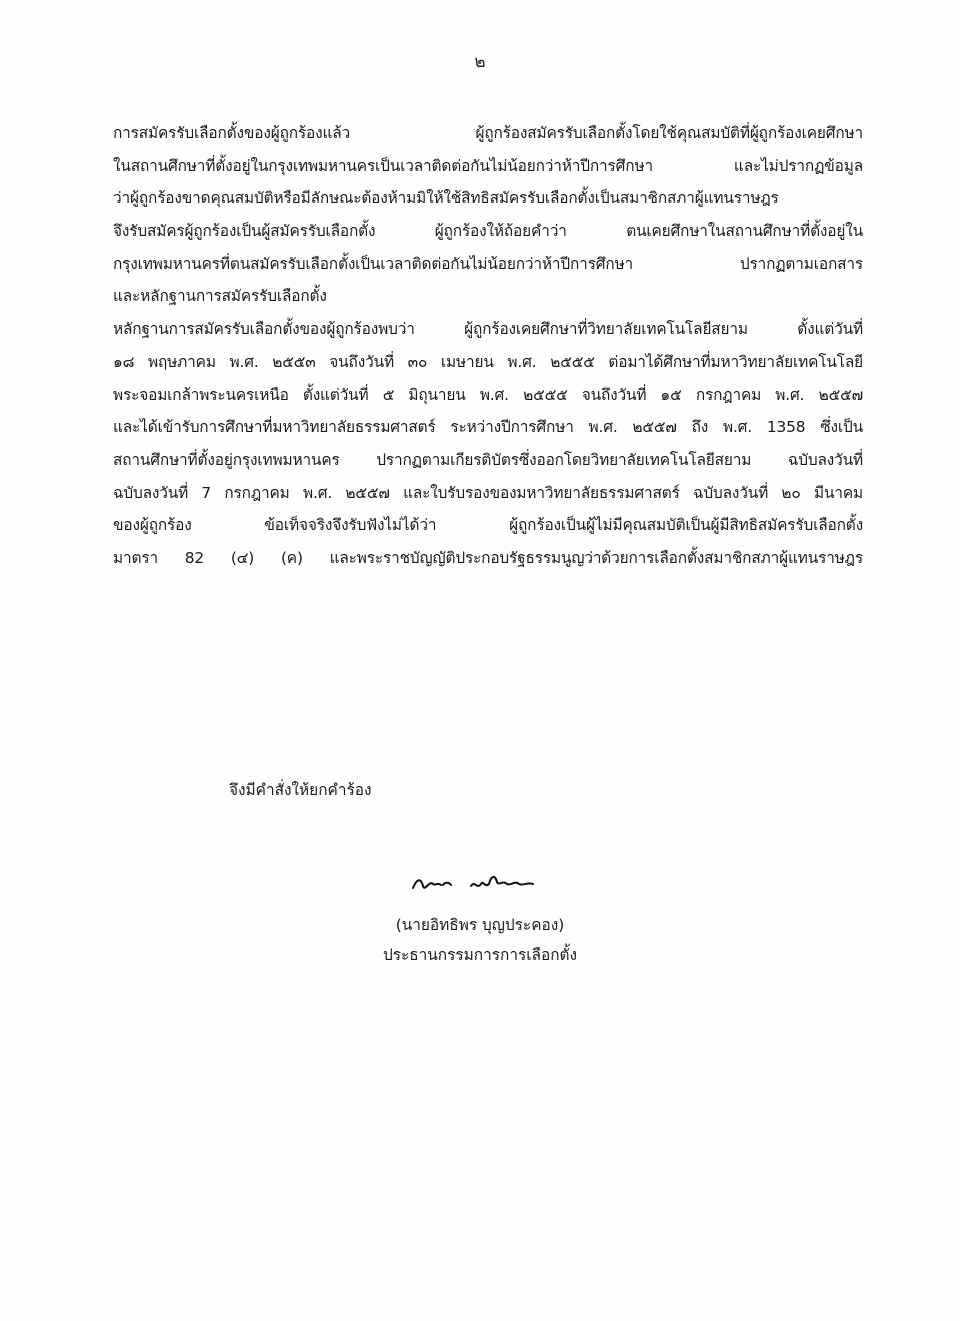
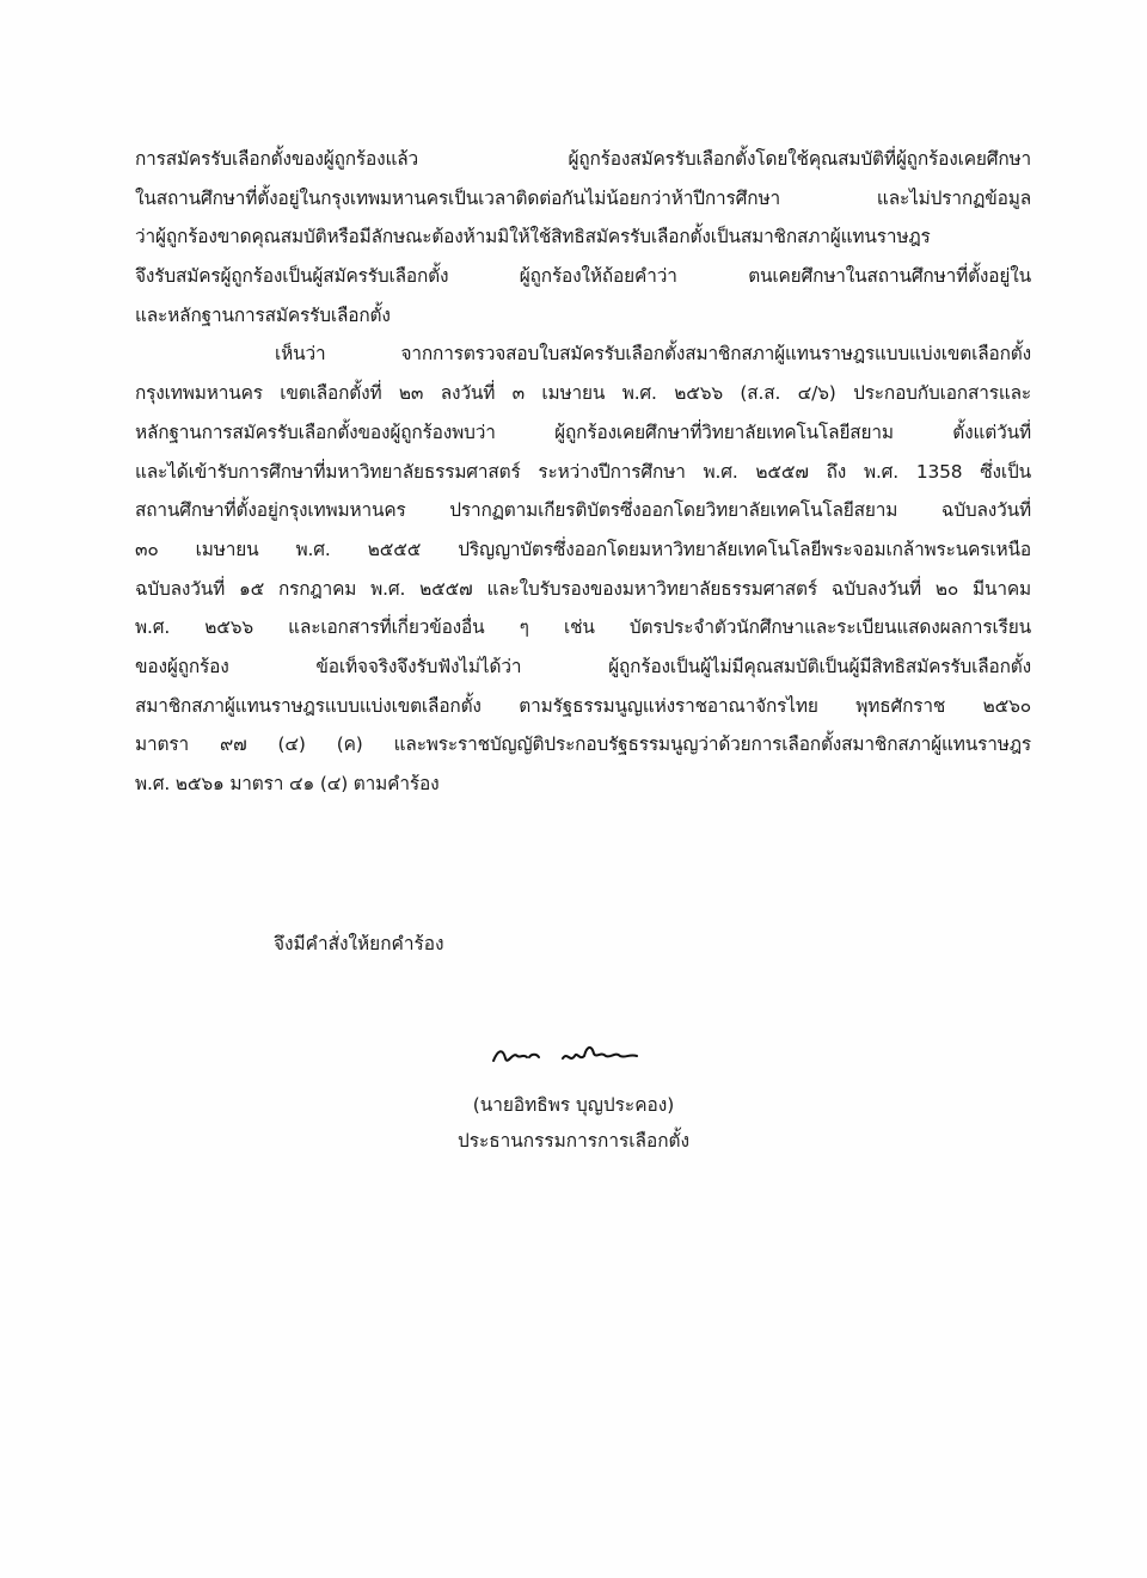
- ๒
  การสมัครรับเลือกตั้งของผู้ถูกร้องแล้ว ผู้ถูกร้องสมัครรับเลือกตั้งโดยใช้คุณสมบัติที่ผู้ถูกร้องเคยศึกษา
  ในสถานศึกษาที่ตั้งอยู่ในกรุงเทพมหานครเป็นเวลาติดต่อกันไม่น้อยกว่าห้าปีการศึกษา และไม่ปรากฏข้อมูล
  ว่าผู้ถูกร้องขาดคุณสมบัติหรือมีลักษณะต้องห้ามมิให้ใช้สิทธิสมัครรับเลือกตั้งเป็นสมาชิกสภาผู้แทนราษฎร
  จึงรับสมัครผู้ถูกร้องเป็นผู้สมัครรับเลือกตั้ง ผู้ถูกร้องให้ถ้อยคำว่า ตนเคยศึกษาในสถานศึกษาที่ตั้งอยู่ใน
- กรุงเทพมหานครที่ตนสมัครรับเลือกตั้งเป็นเวลาติดต่อกันไม่น้อยกว่าห้าปีการศึกษา ปรากฏตามเอกสาร
  และหลักฐานการสมัครรับเลือกตั้ง
+ เห็นว่า จากการตรวจสอบใบสมัครรับเลือกตั้งสมาชิกสภาผู้แทนราษฎรแบบแบ่งเขตเลือกตั้ง
+ กรุงเทพมหานคร เขตเลือกตั้งที่ ๒๓ ลงวันที่ ๓ เมษายน พ.ศ. ๒๕๖๖ (ส.ส. ๔/๖) ประกอบกับเอกสารและ
  หลักฐานการสมัครรับเลือกตั้งของผู้ถูกร้องพบว่า ผู้ถูกร้องเคยศึกษาที่วิทยาลัยเทคโนโลยีสยาม ตั้งแต่วันที่
- ๑๘ พฤษภาคม พ.ศ. ๒๕๕๓ จนถึงวันที่ ๓๐ เมษายน พ.ศ. ๒๕๕๕ ต่อมาได้ศึกษาที่มหาวิทยาลัยเทคโนโลยี
- พระจอมเกล้าพระนครเหนือ ตั้งแต่วันที่ ๕ มิถุนายน พ.ศ. ๒๕๕๕ จนถึงวันที่ ๑๕ กรกฎาคม พ.ศ. ๒๕๕๗
  และได้เข้ารับการศึกษาที่มหาวิทยาลัยธรรมศาสตร์ ระหว่างปีการศึกษา พ.ศ. ๒๕๕๗ ถึง พ.ศ. 1358 ซึ่งเป็น
  สถานศึกษาที่ตั้งอยู่กรุงเทพมหานคร ปรากฏตามเกียรติบัตรซึ่งออกโดยวิทยาลัยเทคโนโลยีสยาม ฉบับลงวันที่
+ ๓๐ เมษายน พ.ศ. ๒๕๕๕ ปริญญาบัตรซึ่งออกโดยมหาวิทยาลัยเทคโนโลยีพระจอมเกล้าพระนครเหนือ
- ฉบับลงวันที่ 7 กรกฎาคม พ.ศ. ๒๕๕๗ และใบรับรองของมหาวิทยาลัยธรรมศาสตร์ ฉบับลงวันที่ ๒๐ มีนาคม
+ ฉบับลงวันที่ ๑๕ กรกฎาคม พ.ศ. ๒๕๕๗ และใบรับรองของมหาวิทยาลัยธรรมศาสตร์ ฉบับลงวันที่ ๒๐ มีนาคม
+ พ.ศ. ๒๕๖๖ และเอกสารที่เกี่ยวข้องอื่น ๆ เช่น บัตรประจำตัวนักศึกษาและระเบียนแสดงผลการเรียน
  ของผู้ถูกร้อง ข้อเท็จจริงจึงรับฟังไม่ได้ว่า ผู้ถูกร้องเป็นผู้ไม่มีคุณสมบัติเป็นผู้มีสิทธิสมัครรับเลือกตั้ง
+ สมาชิกสภาผู้แทนราษฎรแบบแบ่งเขตเลือกตั้ง ตามรัฐธรรมนูญแห่งราชอาณาจักรไทย พุทธศักราช ๒๕๖๐
- มาตรา 82 (๔) (ค) และพระราชบัญญัติประกอบรัฐธรรมนูญว่าด้วยการเลือกตั้งสมาชิกสภาผู้แทนราษฎร
+ มาตรา ๙๗ (๔) (ค) และพระราชบัญญัติประกอบรัฐธรรมนูญว่าด้วยการเลือกตั้งสมาชิกสภาผู้แทนราษฎร
+ พ.ศ. ๒๕๖๑ มาตรา ๔๑ (๔) ตามคำร้อง
  จึงมีคำสั่งให้ยกคำร้อง
  (นายอิทธิพร บุญประคอง)
  ประธานกรรมการการเลือกตั้ง
